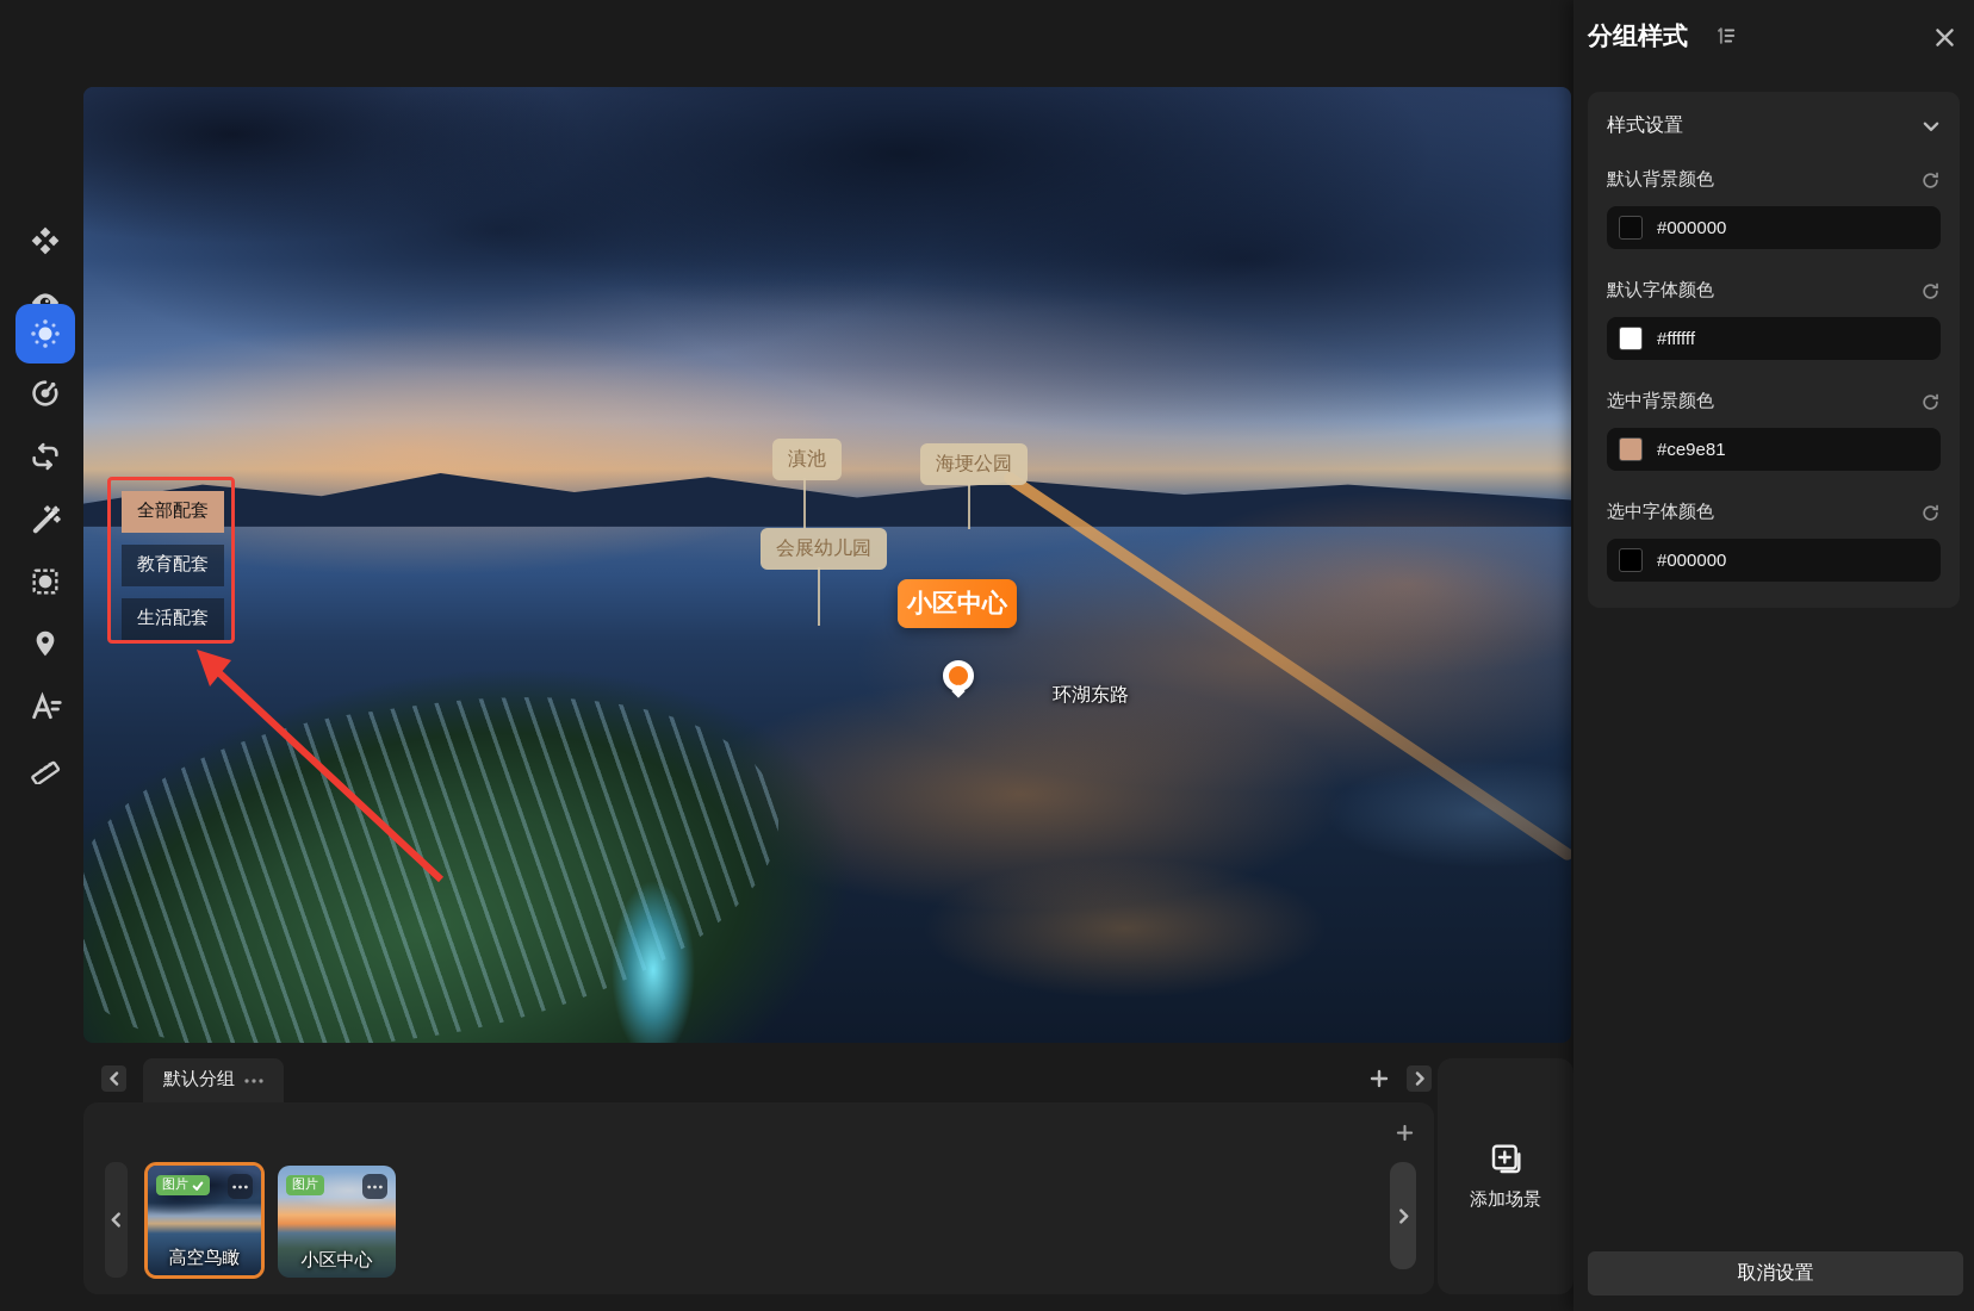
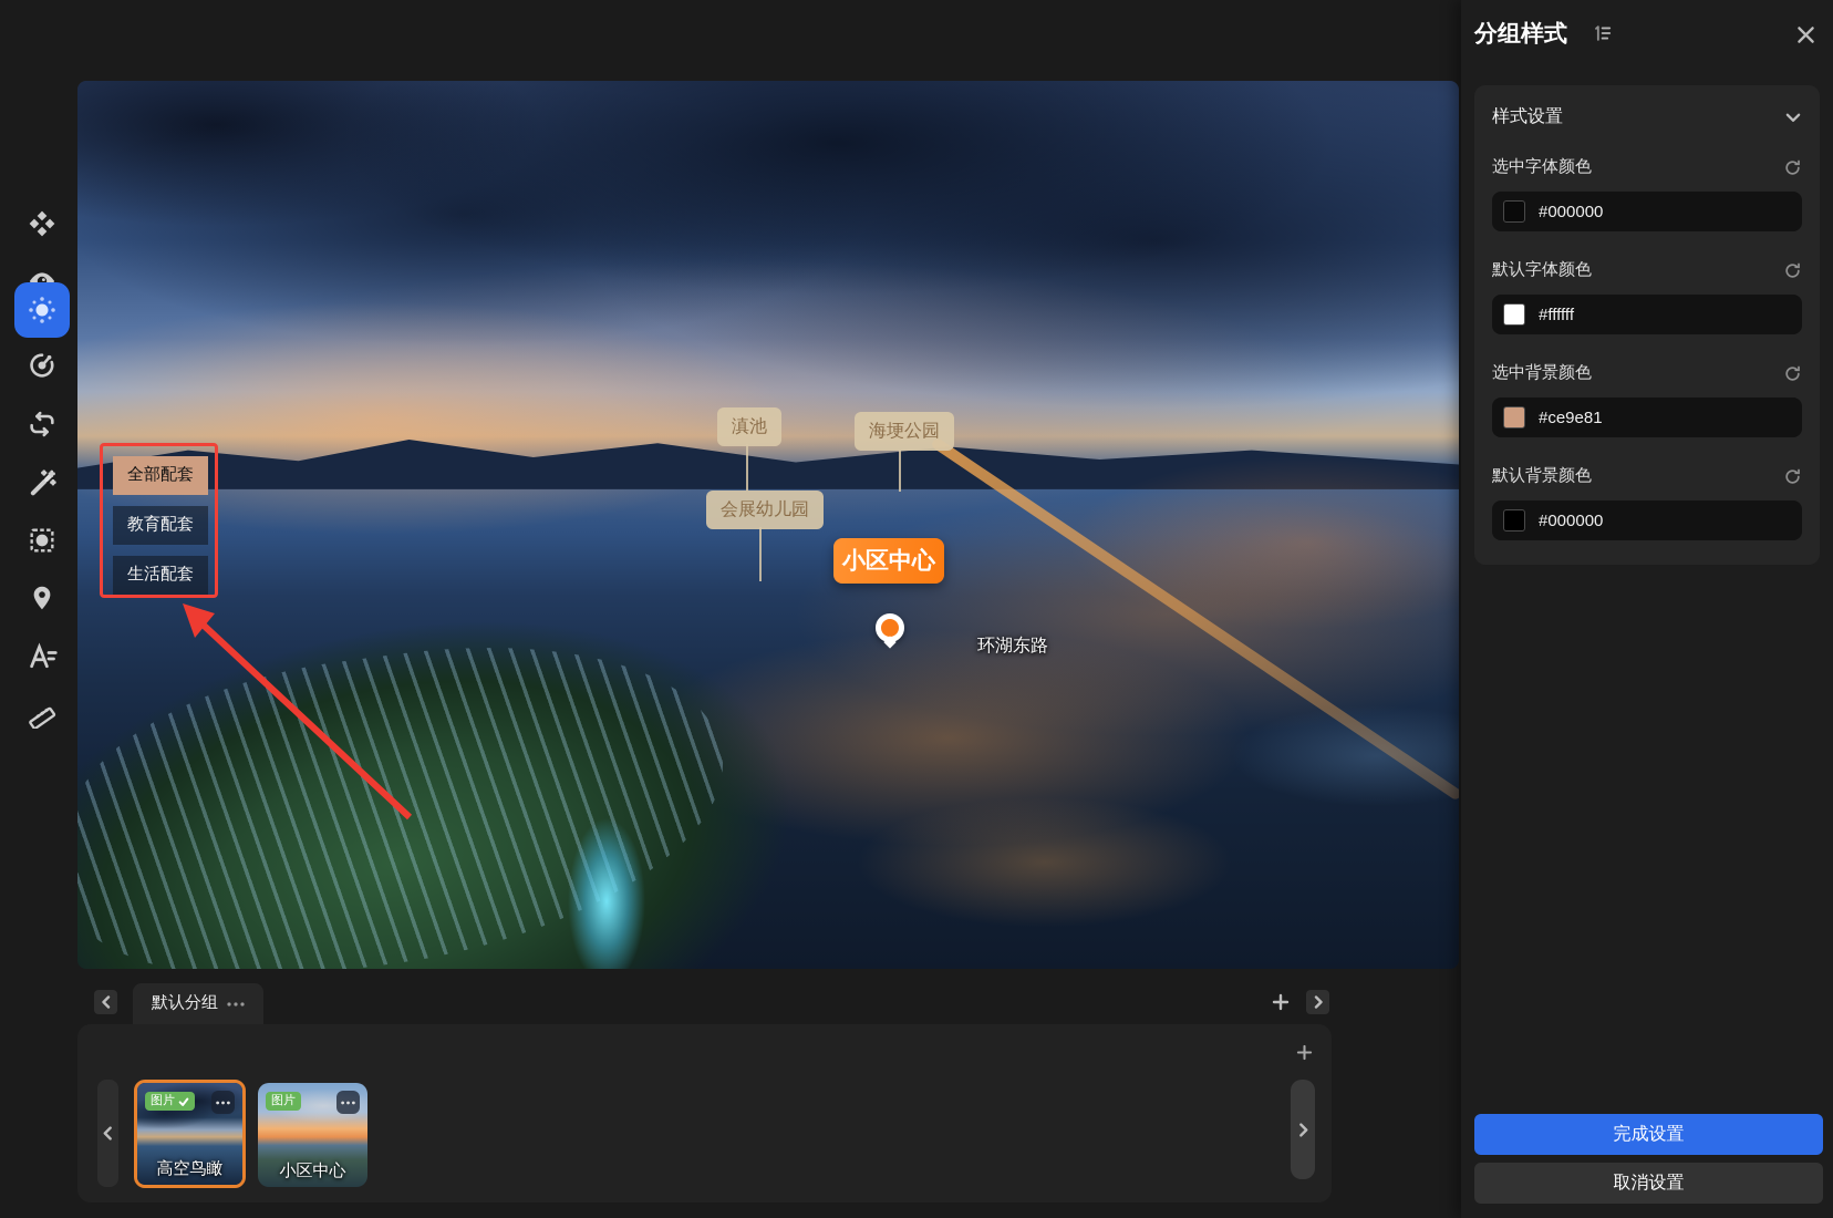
  滇池
  海埂公园
  会展幼儿园
  小区中心
  环湖东路
  全部配套
  教育配套
  生活配套
  默认分组
  图片
  高空鸟瞰
  图片
  小区中心
- 添加场景
  分组样式
  样式设置
- 默认背景颜色
+ 选中字体颜色
  #000000
  默认字体颜色
  #ffffff
  选中背景颜色
  #ce9e81
- 选中字体颜色
+ 默认背景颜色
  #000000
+ 完成设置
  取消设置
